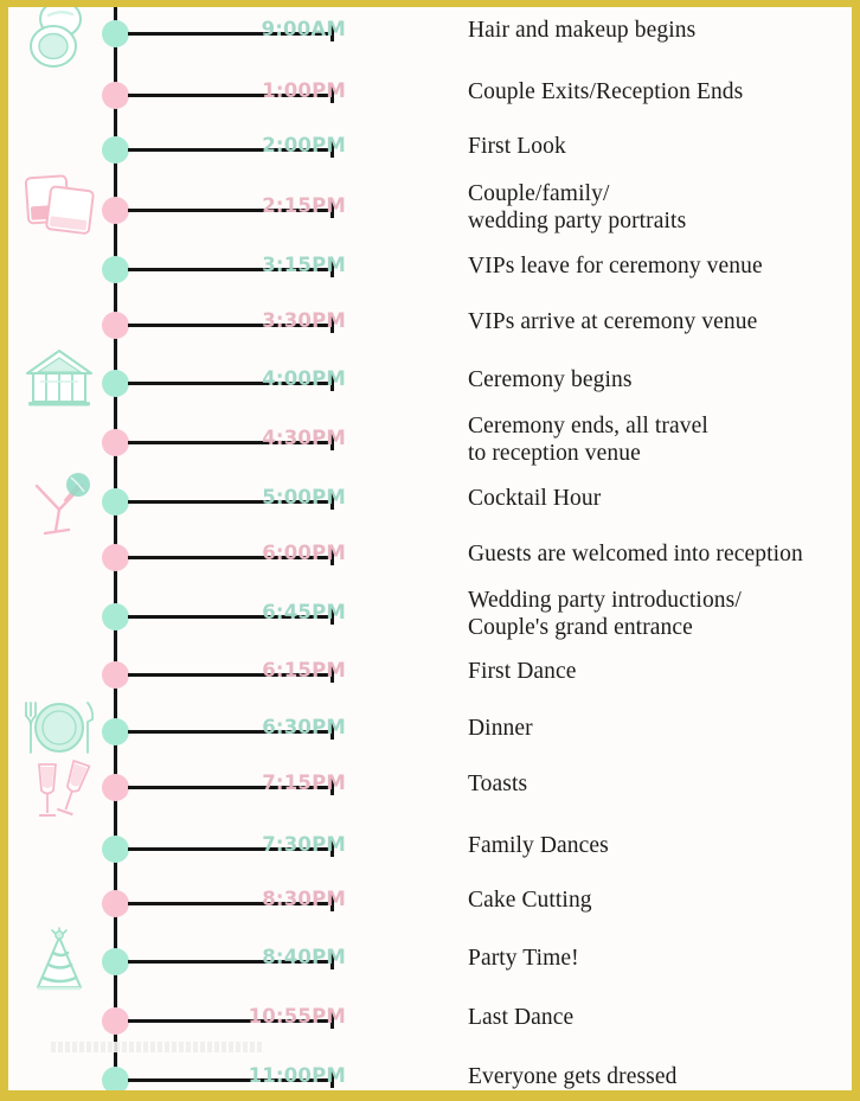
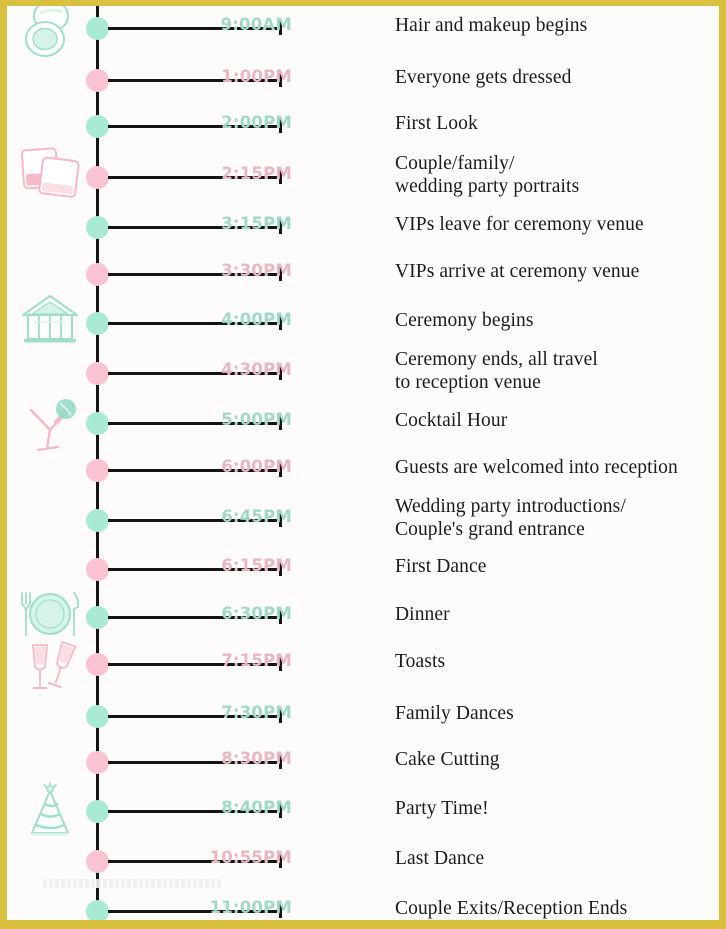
  9:00AM
  Hair and makeup begins
  1:00PM
- Couple Exits/Reception Ends
+ Everyone gets dressed
  2:00PM
  First Look
  2:15PM
  Couple/family/
  wedding party portraits
  3:15PM
  VIPs leave for ceremony venue
  3:30PM
  VIPs arrive at ceremony venue
  4:00PM
  Ceremony begins
  4:30PM
  Ceremony ends, all travel
  to reception venue
  5:00PM
  Cocktail Hour
  6:00PM
  Guests are welcomed into reception
  6:45PM
  Wedding party introductions/
  Couple's grand entrance
  6:15PM
  First Dance
  6:30PM
  Dinner
  7:15PM
  Toasts
  7:30PM
  Family Dances
  8:30PM
  Cake Cutting
  8:40PM
  Party Time!
  10:55PM
  Last Dance
  11:00PM
- Everyone gets dressed
+ Couple Exits/Reception Ends
